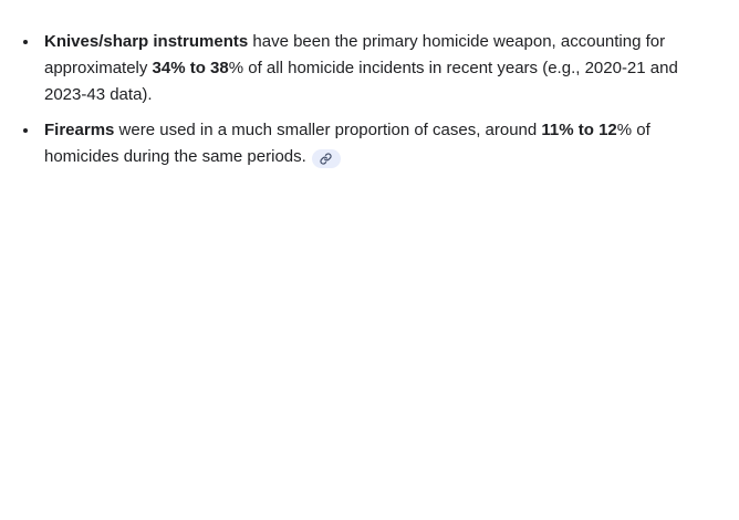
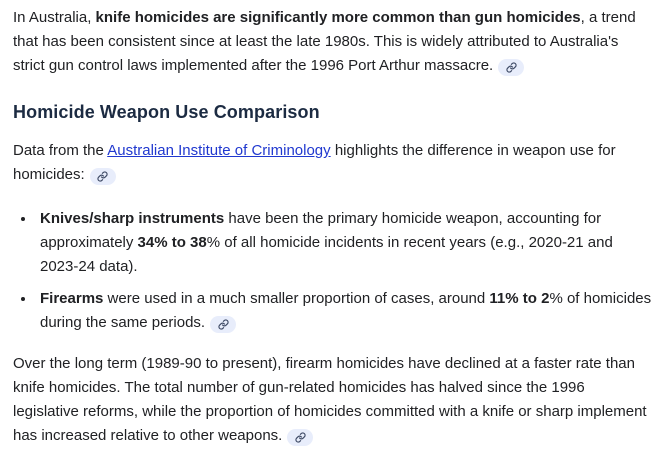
+ In Australia, knife homicides are significantly more common than gun homicides, a trend that has been consistent since at least the late 1980s. This is widely attributed to Australia's strict gun control laws implemented after the 1996 Port Arthur massacre.
+ Homicide Weapon Use Comparison
+ Data from the Australian Institute of Criminology highlights the difference in weapon use for homicides:
- Knives/sharp instruments have been the primary homicide weapon, accounting for approximately 34% to 38% of all homicide incidents in recent years (e.g., 2020-21 and 2023-43 data).
+ Knives/sharp instruments have been the primary homicide weapon, accounting for approximately 34% to 38% of all homicide incidents in recent years (e.g., 2020-21 and 2023-24 data).
- Firearms were used in a much smaller proportion of cases, around 11% to 12% of homicides during the same periods.
+ Firearms were used in a much smaller proportion of cases, around 11% to 2% of homicides during the same periods.
+ Over the long term (1989-90 to present), firearm homicides have declined at a faster rate than knife homicides. The total number of gun-related homicides has halved since the 1996 legislative reforms, while the proportion of homicides committed with a knife or sharp implement has increased relative to other weapons.
